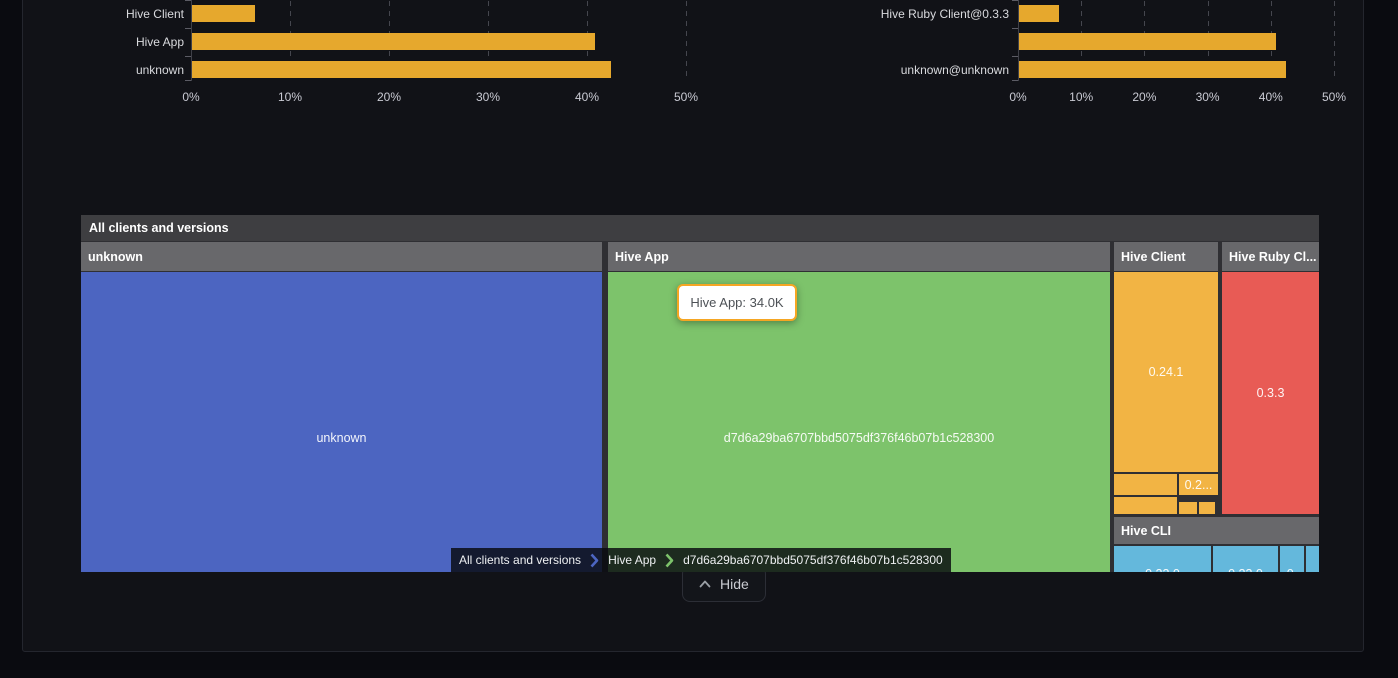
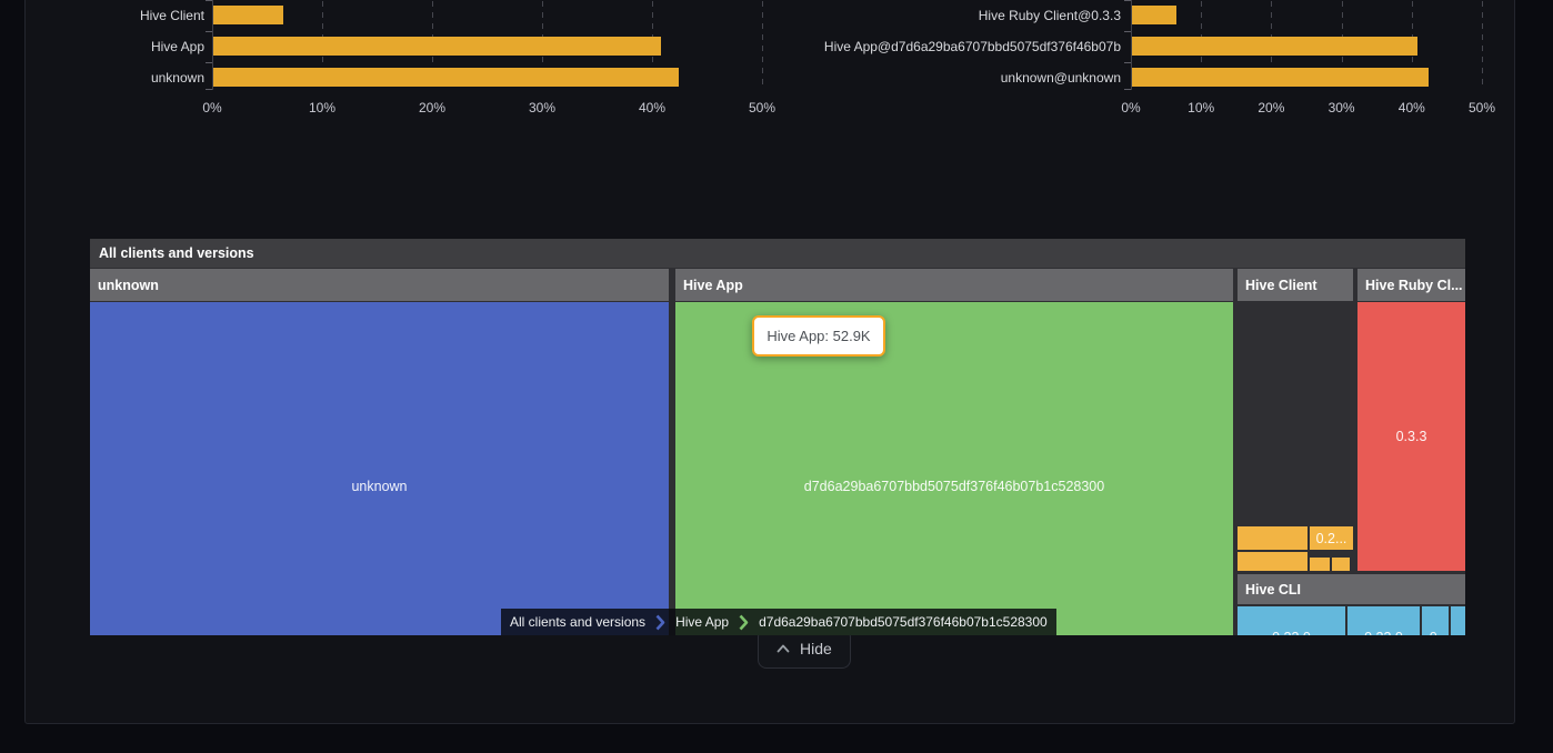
  0%
  10%
  20%
  30%
  40%
  50%
  Hive Client
  Hive App
  unknown
  0%
  10%
  20%
  30%
  40%
  50%
  Hive Ruby Client@0.3.3
+ Hive App@d7d6a29ba6707bbd5075df376f46b07b
  unknown@unknown
  Hide
  All clients and versions
  unknown
  unknown
  Hive App
  d7d6a29ba6707bbd5075df376f46b07b1c528300
  Hive Client
- 0.24.1
  0.2...
  Hive Ruby Cl...
  0.3.3
  Hive CLI
  All clients and versions
  Hive App
  d7d6a29ba6707bbd5075df376f46b07b1c528300
- Hive App: 34.0K
+ Hive App: 52.9K
